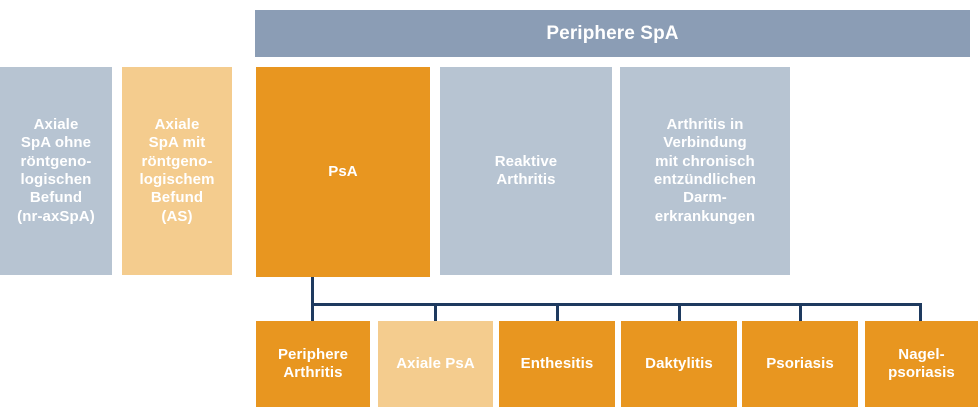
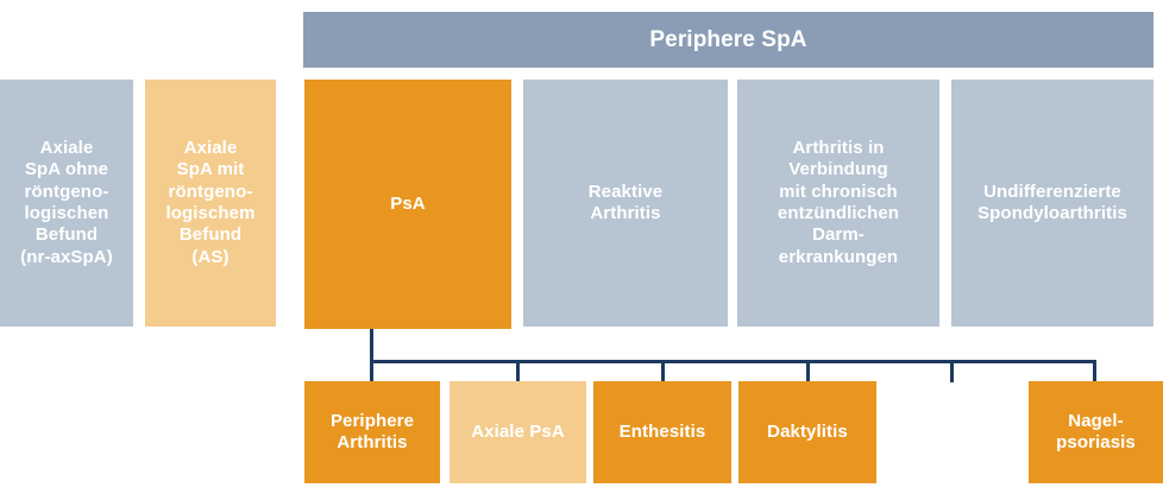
  Periphere SpA
  Axiale
  SpA ohne
  röntgeno-
  logischen
  Befund
  (nr-axSpA)
  Axiale
  SpA mit
  röntgeno-
  logischem
  Befund
  (AS)
  PsA
  Reaktive
  Arthritis
  Arthritis in
  Verbindung
  mit chronisch
  entzündlichen
  Darm-
  erkrankungen
+ Undifferenzierte
+ Spondyloarthritis
  Periphere
  Arthritis
  Axiale PsA
  Enthesitis
  Daktylitis
- Psoriasis
  Nagel-
  psoriasis
